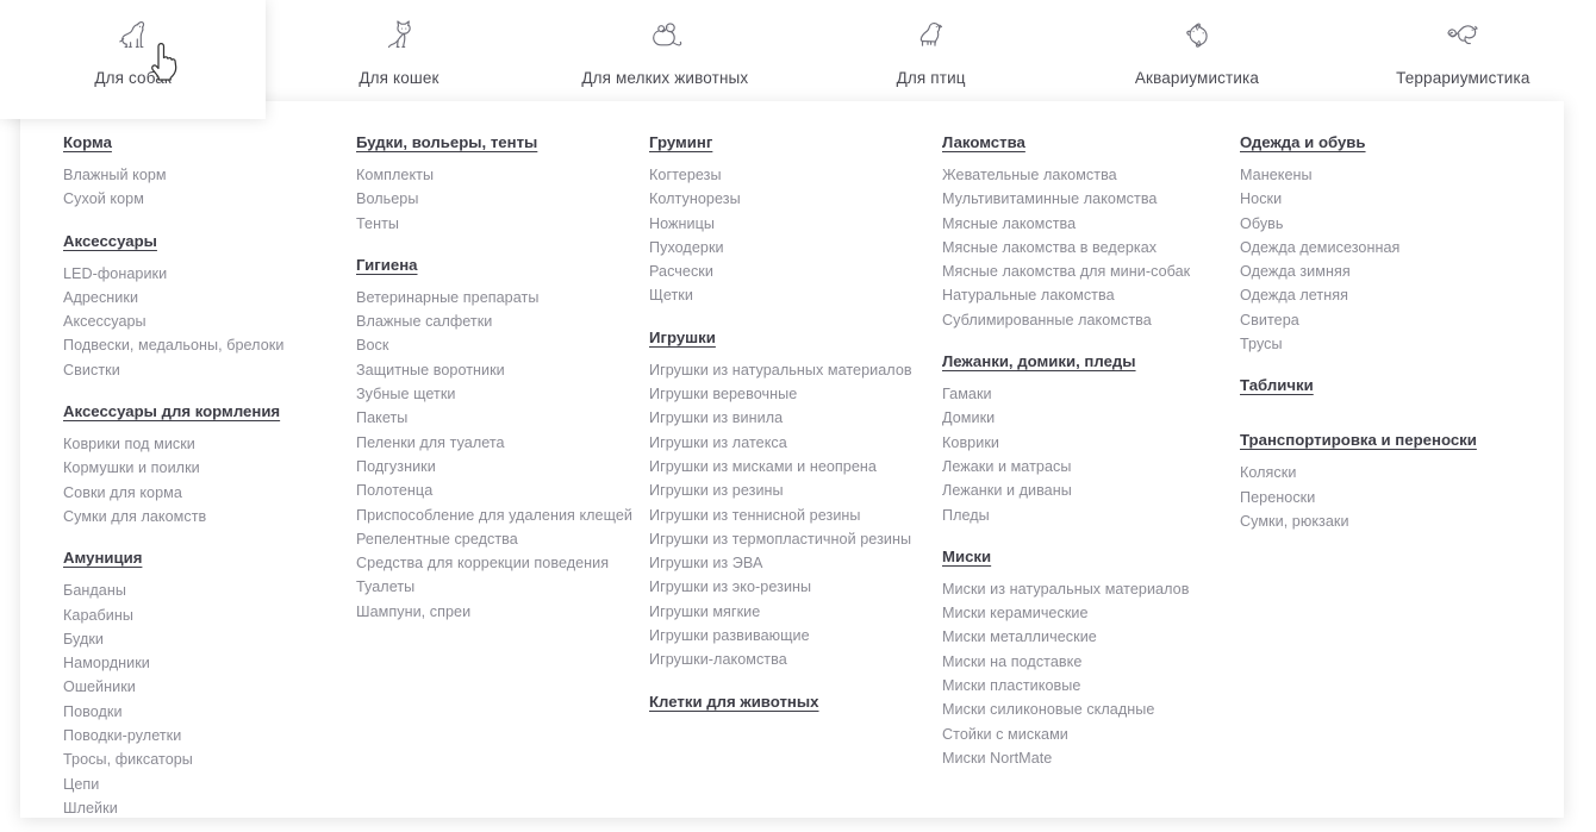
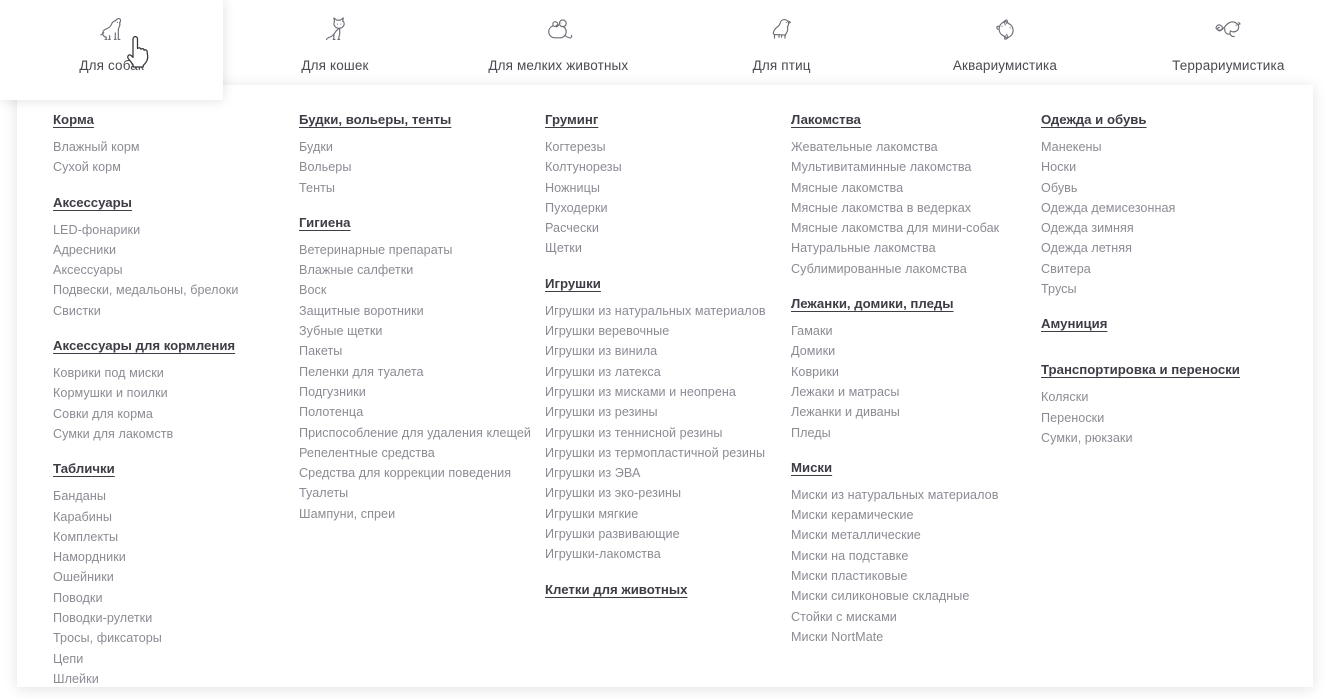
  Для соб
  Для кошек
  Для мелких животных
  Для птиц
  Аквариумистика
  Террариумистика
  Корма
  Влажный корм
  Сухой корм
  Аксессуары
  LED-фонарики
  Адресники
  Аксессуары
  Подвески, медальоны, брелоки
  Свистки
  Аксессуары для кормления
  Коврики под миски
  Кормушки и поилки
  Совки для корма
  Сумки для лакомств
- Амуниция
+ Таблички
  Банданы
  Карабины
- Будки
+ Комплекты
  Намордники
  Ошейники
  Поводки
  Поводки-рулетки
  Тросы, фиксаторы
  Цепи
  Шлейки
  Будки, вольеры, тенты
- Комплекты
+ Будки
  Вольеры
  Тенты
  Гигиена
  Ветеринарные препараты
  Влажные салфетки
  Воск
  Защитные воротники
  Зубные щетки
  Пакеты
  Пеленки для туалета
  Подгузники
  Полотенца
  Приспособление для удаления клещей
  Репелентные средства
  Средства для коррекции поведения
  Туалеты
  Шампуни, спреи
  Груминг
  Когтерезы
  Колтунорезы
  Ножницы
  Пуходерки
  Расчески
  Щетки
  Игрушки
  Игрушки из натуральных материалов
  Игрушки веревочные
  Игрушки из винила
  Игрушки из латекса
  Игрушки из мисками и неопрена
  Игрушки из резины
  Игрушки из теннисной резины
  Игрушки из термопластичной резины
  Игрушки из ЭВА
  Игрушки из эко-резины
  Игрушки мягкие
  Игрушки развивающие
  Игрушки-лакомства
  Клетки для животных
  Лакомства
  Жевательные лакомства
  Мультивитаминные лакомства
  Мясные лакомства
  Мясные лакомства в ведерках
  Мясные лакомства для мини-собак
  Натуральные лакомства
  Сублимированные лакомства
  Лежанки, домики, пледы
  Гамаки
  Домики
  Коврики
  Лежаки и матрасы
  Лежанки и диваны
  Пледы
  Миски
  Миски из натуральных материалов
  Миски керамические
  Миски металлические
  Миски на подставке
  Миски пластиковые
  Миски силиконовые складные
  Стойки с мисками
  Миски NortMate
  Одежда и обувь
  Манекены
  Носки
  Обувь
  Одежда демисезонная
  Одежда зимняя
  Одежда летняя
  Свитера
  Трусы
- Таблички
+ Амуниция
  Транспортировка и переноски
  Коляски
  Переноски
  Сумки, рюкзаки
